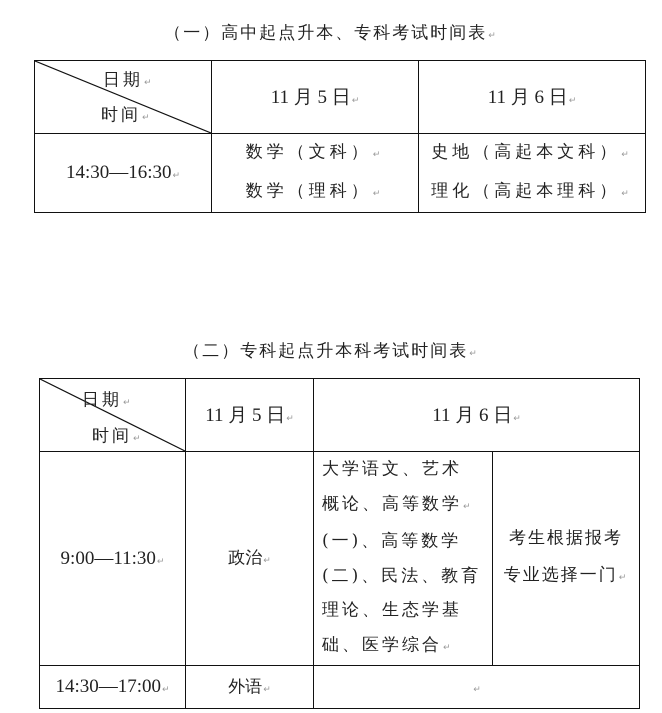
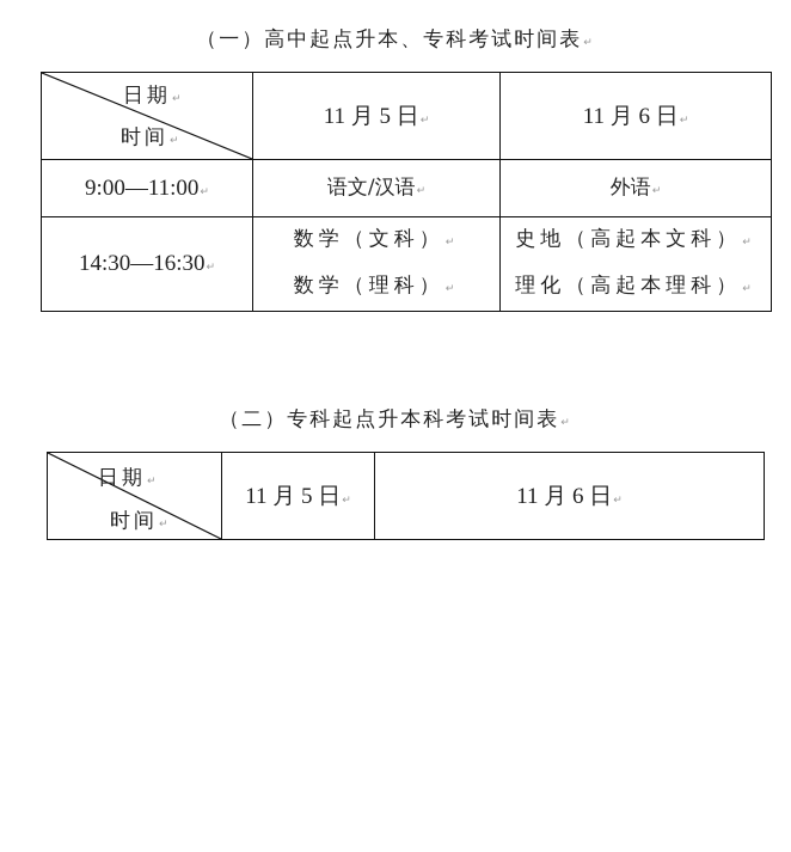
  （一）高中起点升本、专科考试时间表↵
  日期↵ 时间↵	11 月 5 日↵	11 月 6 日↵
+ 9:00—11:00↵	语文/汉语↵	外语↵
  14:30—16:30↵	数学（文科）↵ 数学（理科）↵	史地（高起本文科）↵ 理化（高起本理科）↵
  （二）专科起点升本科考试时间表↵
  日期↵ 时间↵	11 月 5 日↵	11 月 6 日↵
- 9:00—11:30↵	政治↵	大学语文、艺术 概论、高等数学↵ (一)、高等数学 (二)、民法、教育 理论、生态学基 础、医学综合↵	考生根据报考 专业选择一门↵
- 14:30—17:00↵	外语↵	↵
